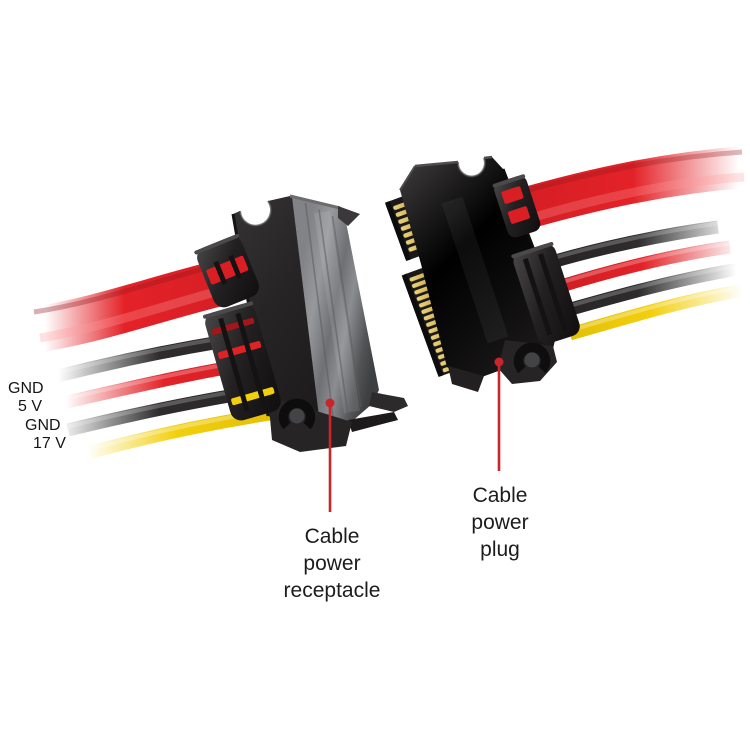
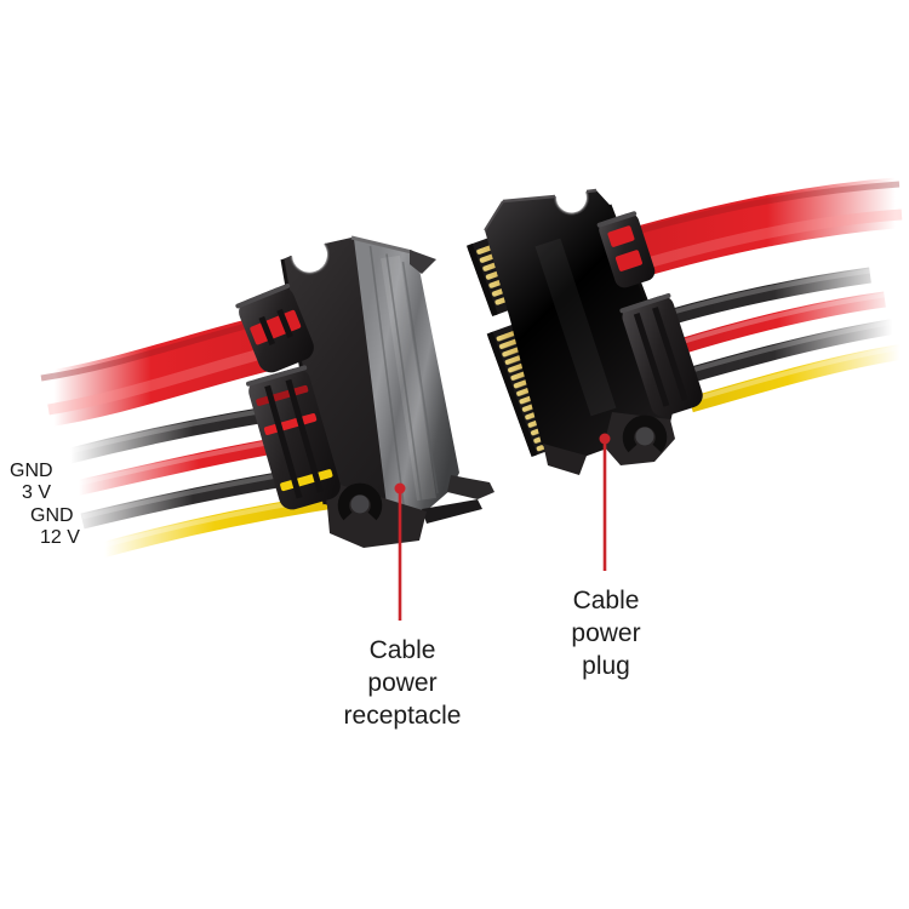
  GND
- 5 V
+ 3 V
  GND
- 17 V
+ 12 V
  Cable
  power
  receptacle
  Cable
  power
  plug
